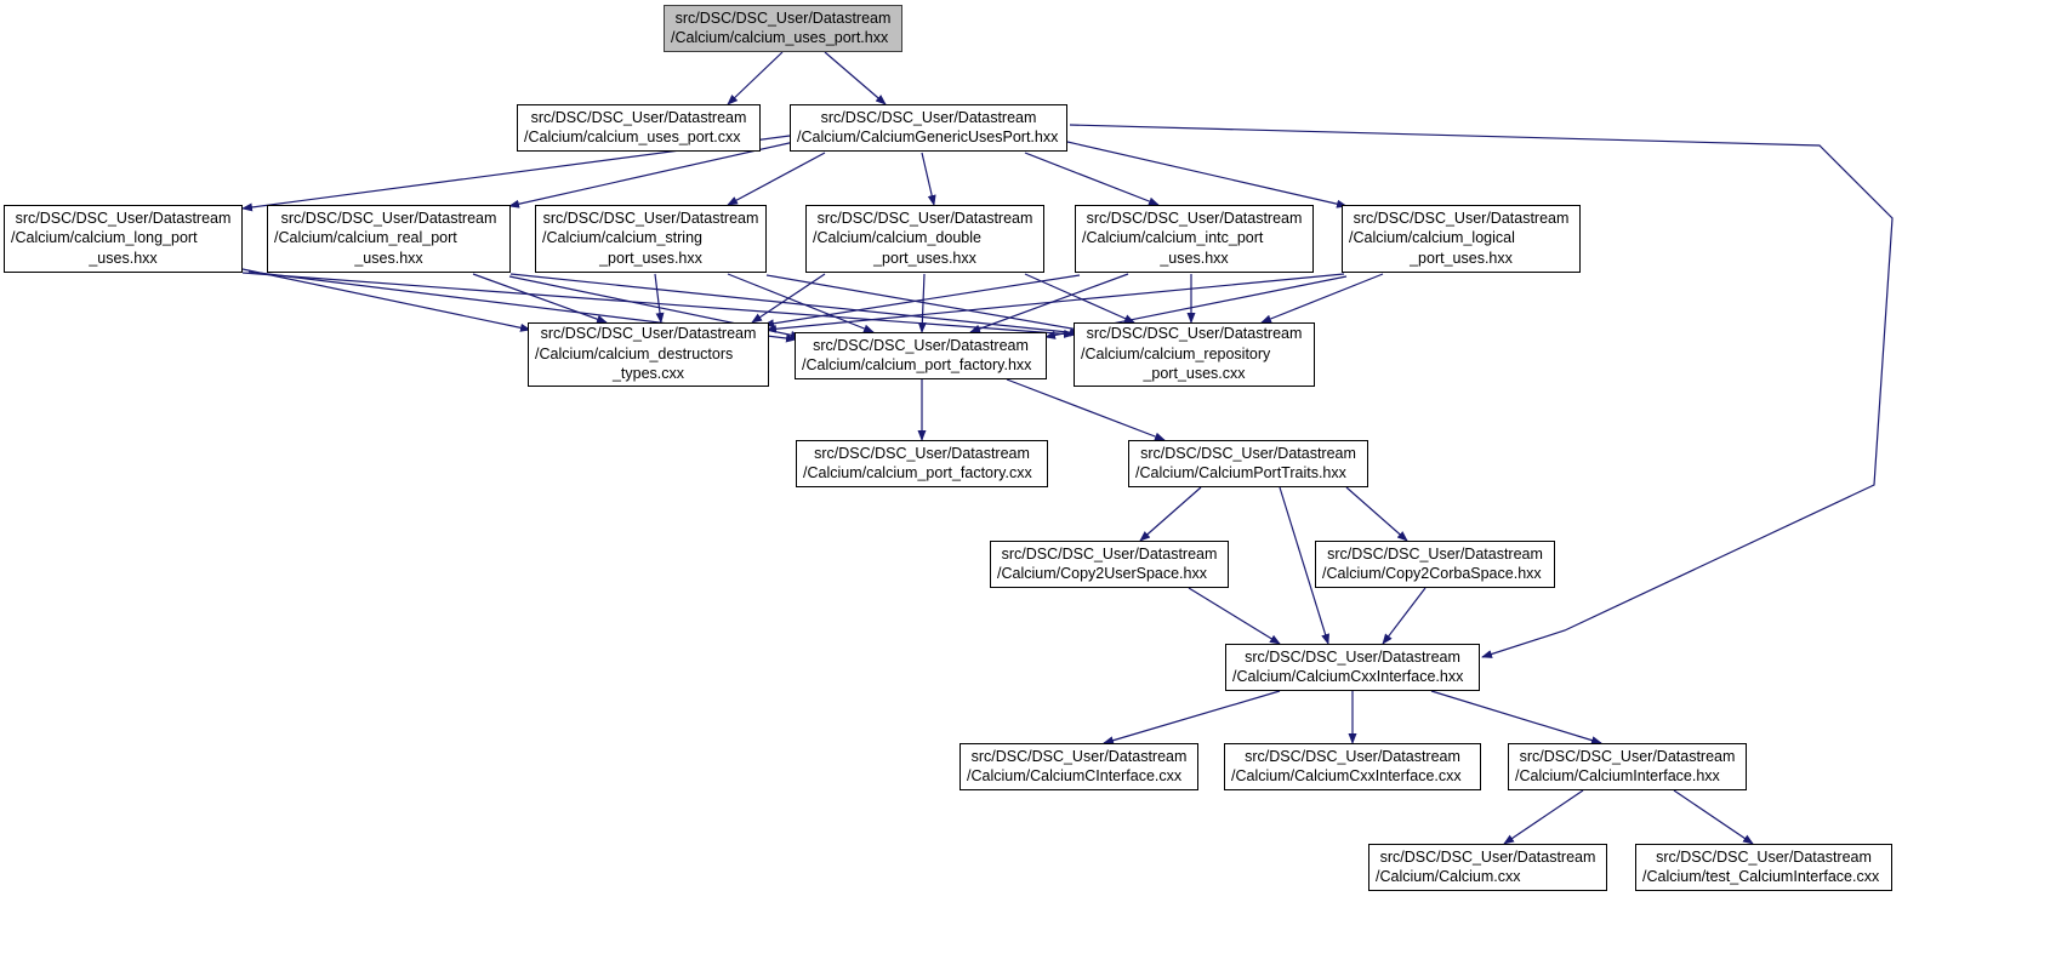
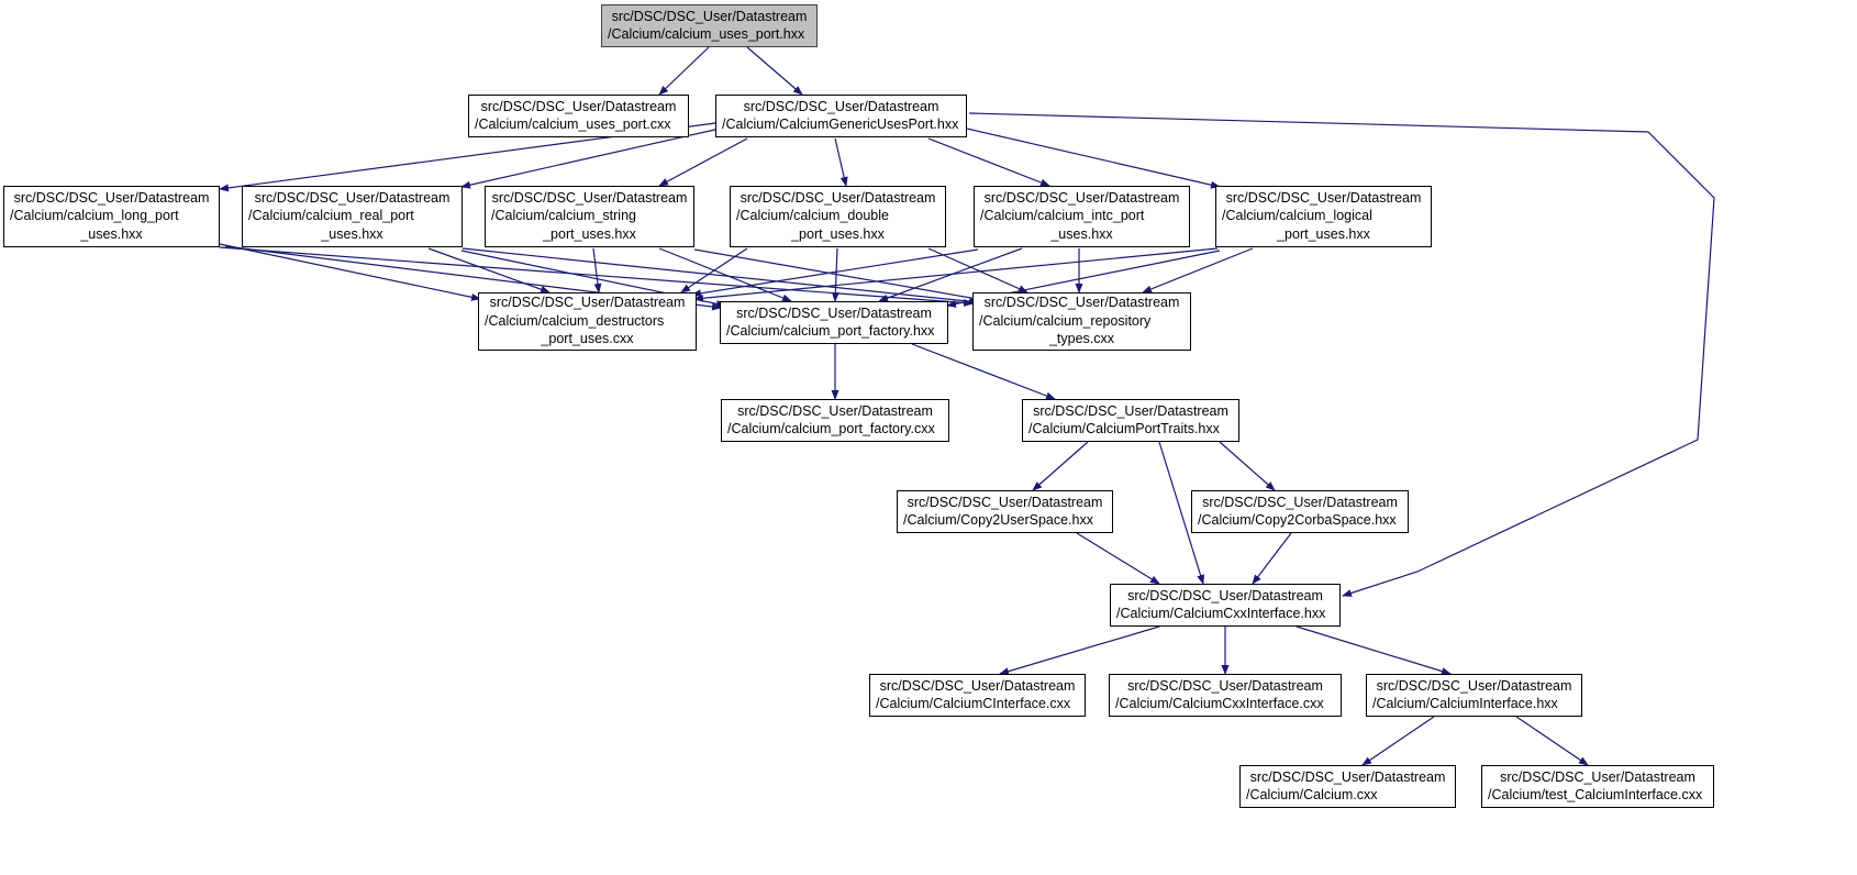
  src/DSC/DSC_User/Datastream
  /Calcium/calcium_uses_port.hxx
  src/DSC/DSC_User/Datastream
  /Calcium/calcium_uses_port.cxx
  src/DSC/DSC_User/Datastream
  /Calcium/CalciumGenericUsesPort.hxx
  src/DSC/DSC_User/Datastream
  /Calcium/calcium_long_port
  _uses.hxx
  src/DSC/DSC_User/Datastream
  /Calcium/calcium_real_port
  _uses.hxx
  src/DSC/DSC_User/Datastream
  /Calcium/calcium_string
  _port_uses.hxx
  src/DSC/DSC_User/Datastream
  /Calcium/calcium_double
  _port_uses.hxx
  src/DSC/DSC_User/Datastream
  /Calcium/calcium_intc_port
  _uses.hxx
  src/DSC/DSC_User/Datastream
  /Calcium/calcium_logical
  _port_uses.hxx
  src/DSC/DSC_User/Datastream
  /Calcium/calcium_destructors
- _types.cxx
+ _port_uses.cxx
  src/DSC/DSC_User/Datastream
  /Calcium/calcium_port_factory.hxx
  src/DSC/DSC_User/Datastream
  /Calcium/calcium_repository
- _port_uses.cxx
+ _types.cxx
  src/DSC/DSC_User/Datastream
  /Calcium/calcium_port_factory.cxx
  src/DSC/DSC_User/Datastream
  /Calcium/CalciumPortTraits.hxx
  src/DSC/DSC_User/Datastream
  /Calcium/Copy2UserSpace.hxx
  src/DSC/DSC_User/Datastream
  /Calcium/Copy2CorbaSpace.hxx
  src/DSC/DSC_User/Datastream
  /Calcium/CalciumCxxInterface.hxx
  src/DSC/DSC_User/Datastream
  /Calcium/CalciumCInterface.cxx
  src/DSC/DSC_User/Datastream
  /Calcium/CalciumCxxInterface.cxx
  src/DSC/DSC_User/Datastream
  /Calcium/CalciumInterface.hxx
  src/DSC/DSC_User/Datastream
  /Calcium/Calcium.cxx
  src/DSC/DSC_User/Datastream
  /Calcium/test_CalciumInterface.cxx
